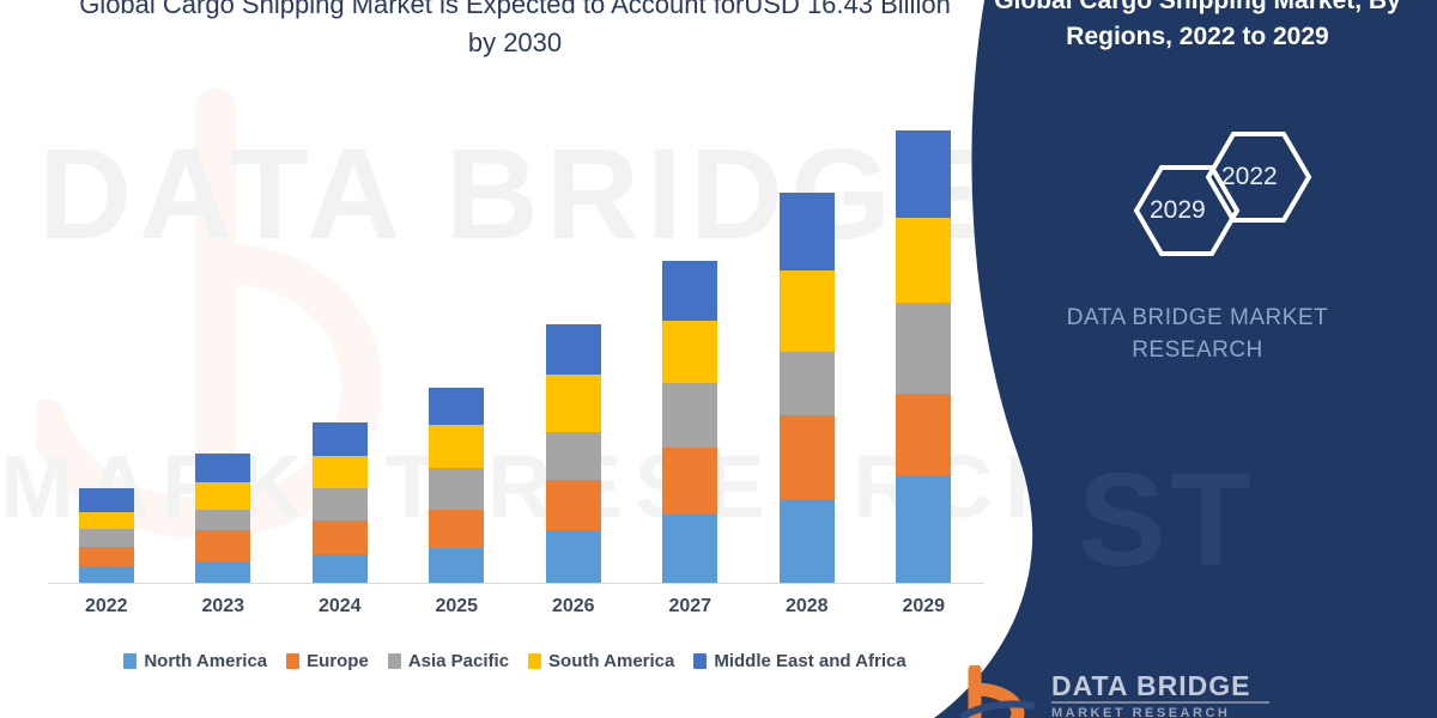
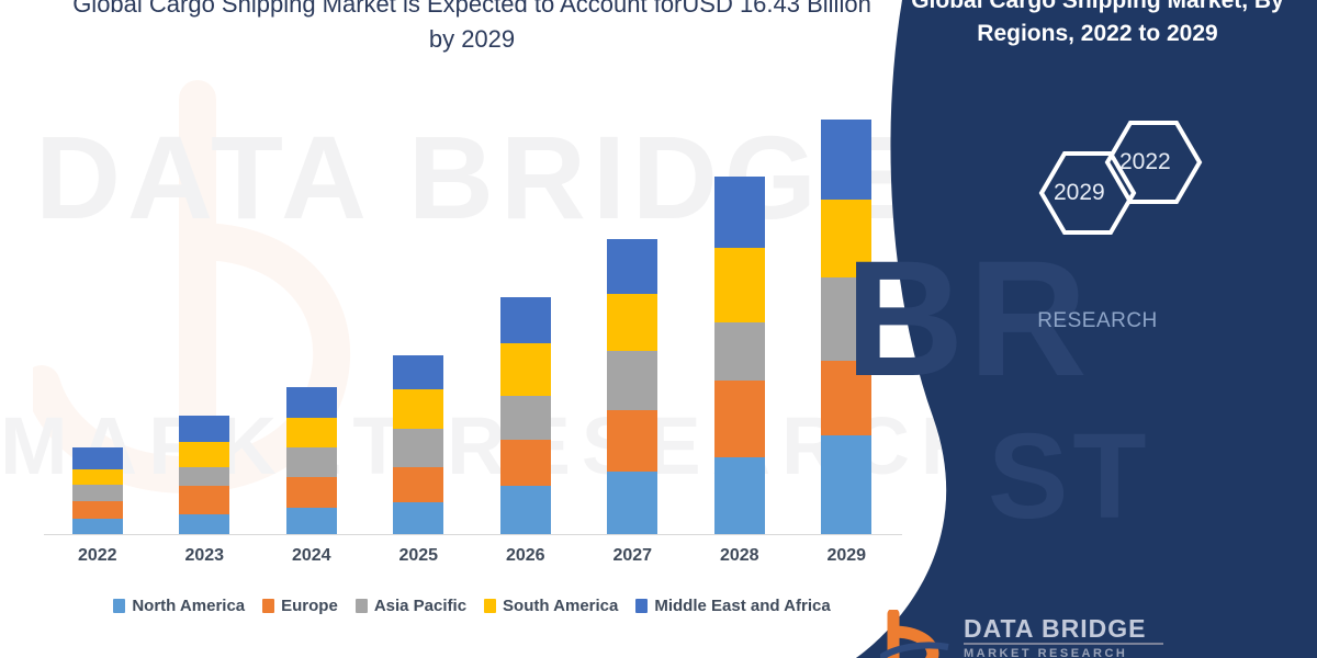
  DATA BRIDG
- Global Cargo Shipping Market is Expected to Account forUSD 16.43 Billion by 2030
+ Global Cargo Shipping Market is Expected to Account forUSD 16.43 Billion by 2029
  2022
  2023
  2024
  2025
  2026
  2027
  2028
  2029
  North America
  Europe
  Asia Pacific
  South America
  Middle East and Africa
+ BR
  Global Cargo Shipping Market, By Regions, 2022 to 2029
  2022
  2029
- DATA BRIDGE MARKET
  RESEARCH
  DATA BRIDGE
  MARKET RESEARCH
